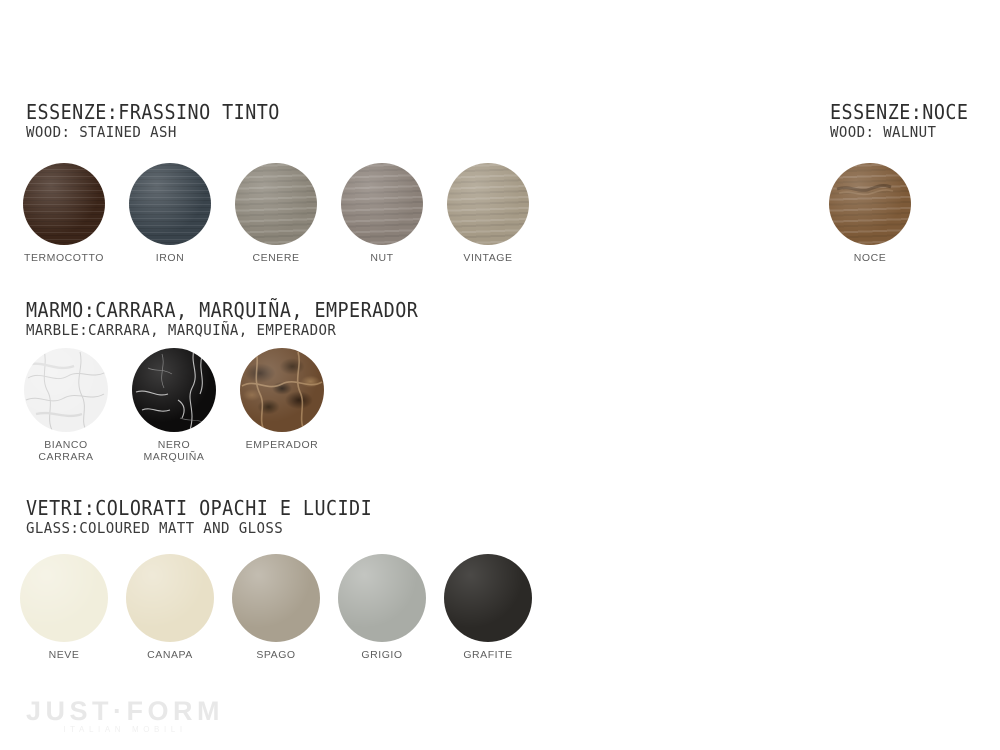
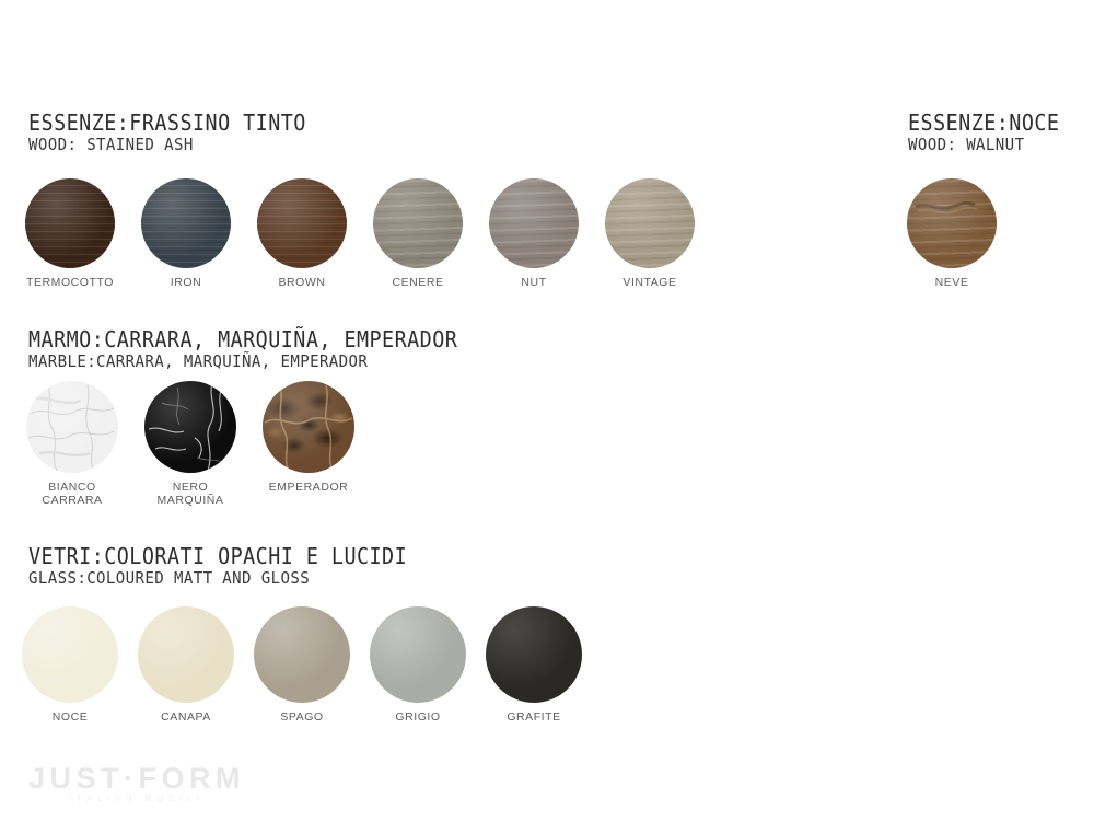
  ESSENZE:FRASSINO TINTO
  WOOD: STAINED ASH
  ESSENZE:NOCE
  WOOD: WALNUT
  TERMOCOTTO
  IRON
+ BROWN
  CENERE
  NUT
  VINTAGE
- NOCE
+ NEVE
  MARMO:CARRARA, MARQUIÑA, EMPERADOR
  MARBLE:CARRARA, MARQUIÑA, EMPERADOR
  BIANCO
  CARRARA
  NERO
  MARQUIÑA
  EMPERADOR
  VETRI:COLORATI OPACHI E LUCIDI
  GLASS:COLOURED MATT AND GLOSS
- NEVE
+ NOCE
  CANAPA
  SPAGO
  GRIGIO
  GRAFITE
